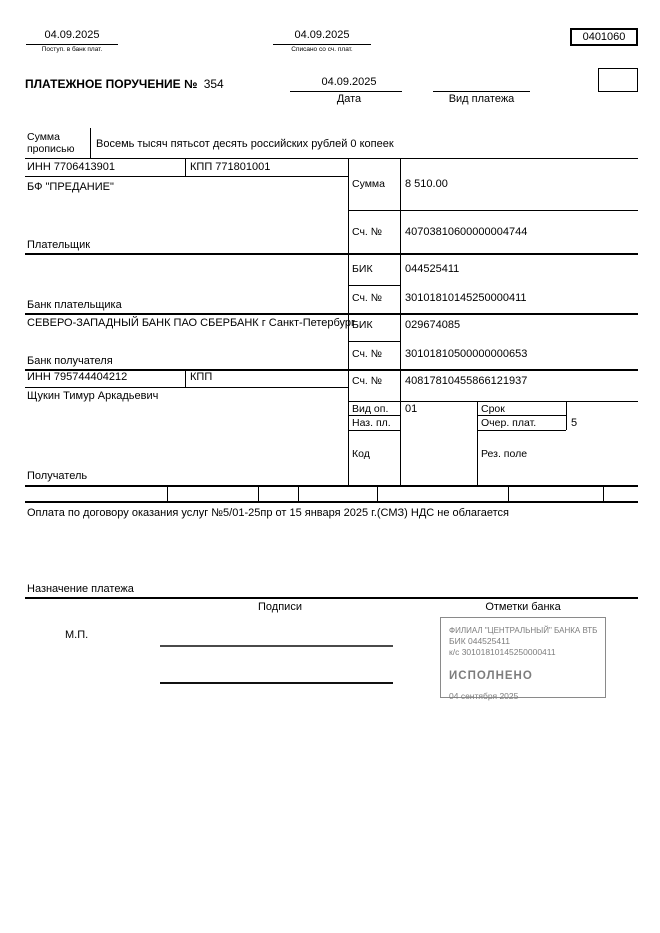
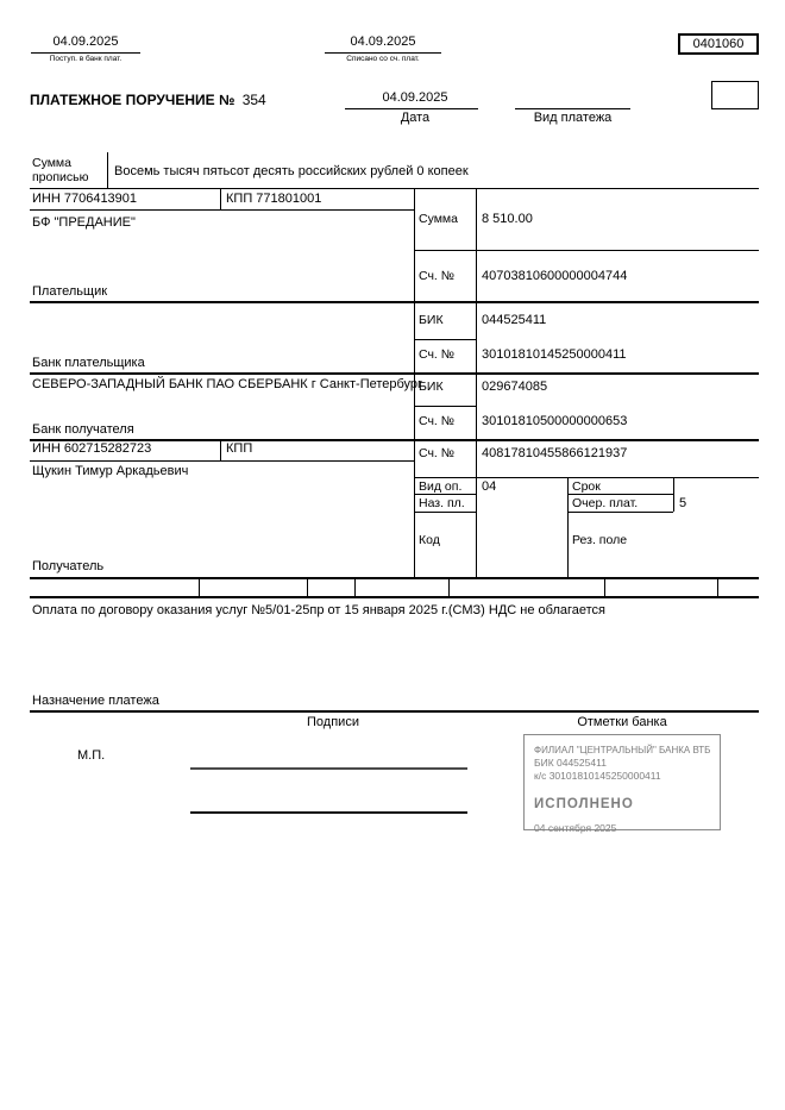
  04.09.2025
  04.09.2025
  0401060
  ПЛАТЕЖНОЕ ПОРУЧЕНИЕ № 354
  04.09.2025
  Дата
  Вид платежа
  Сумма прописью
  Восемь тысяч пятьсот десять российских рублей 0 копеек
  ИНН 7706413901
  КПП 771801001
  БФ "ПРЕДАНИЕ"
  Плательщик
  Сумма
  8 510.00
  Сч. №
  40703810600000004744
  Банк плательщика
  БИК
  044525411
  Сч. №
  30101810145250000411
  СЕВЕРО-ЗАПАДНЫЙ БАНК ПАО СБЕРБАНК г Санкт-Петербург
  Банк получателя
  БИК
  029674085
  Сч. №
  30101810500000000653
- ИНН 795744404212
+ ИНН 602715282723
  КПП
  Щукин Тимур Аркадьевич
  Получатель
  Сч. №
  40817810455866121937
  Вид оп.
- 01
+ 04
  Срок
  Наз. пл.
  Очер. плат.
  5
  Код
  Рез. поле
  Оплата по договору оказания услуг №5/01-25пр от 15 января 2025 г.(СМЗ) НДС не облагается
  Назначение платежа
  Подписи
  Отметки банка
  М.П.
  ФИЛИАЛ "ЦЕНТРАЛЬНЫЙ" БАНКА ВТБ
  БИК 044525411
  к/с 30101810145250000411
  ИСПОЛНЕНО
  04 сентября 2025
